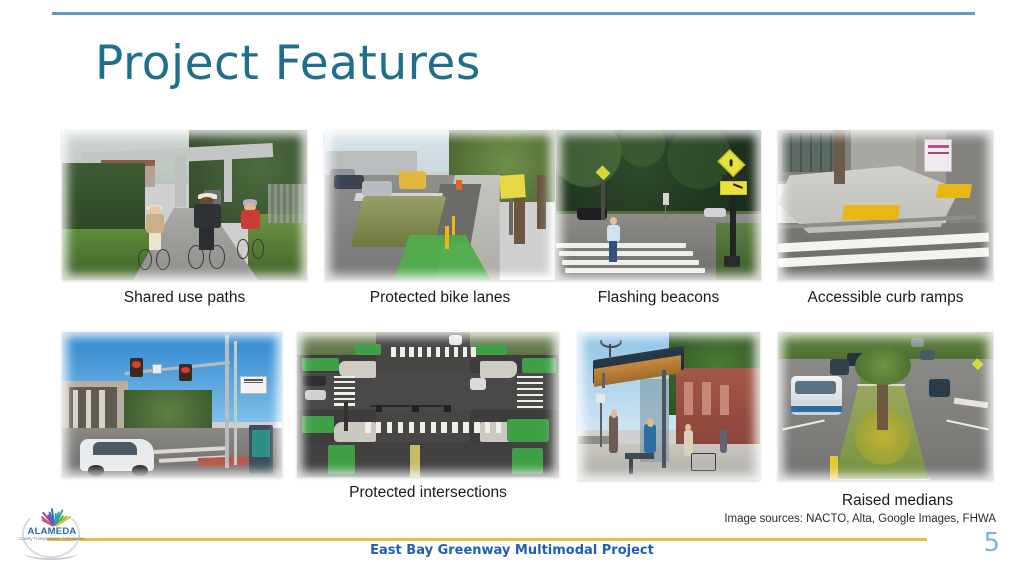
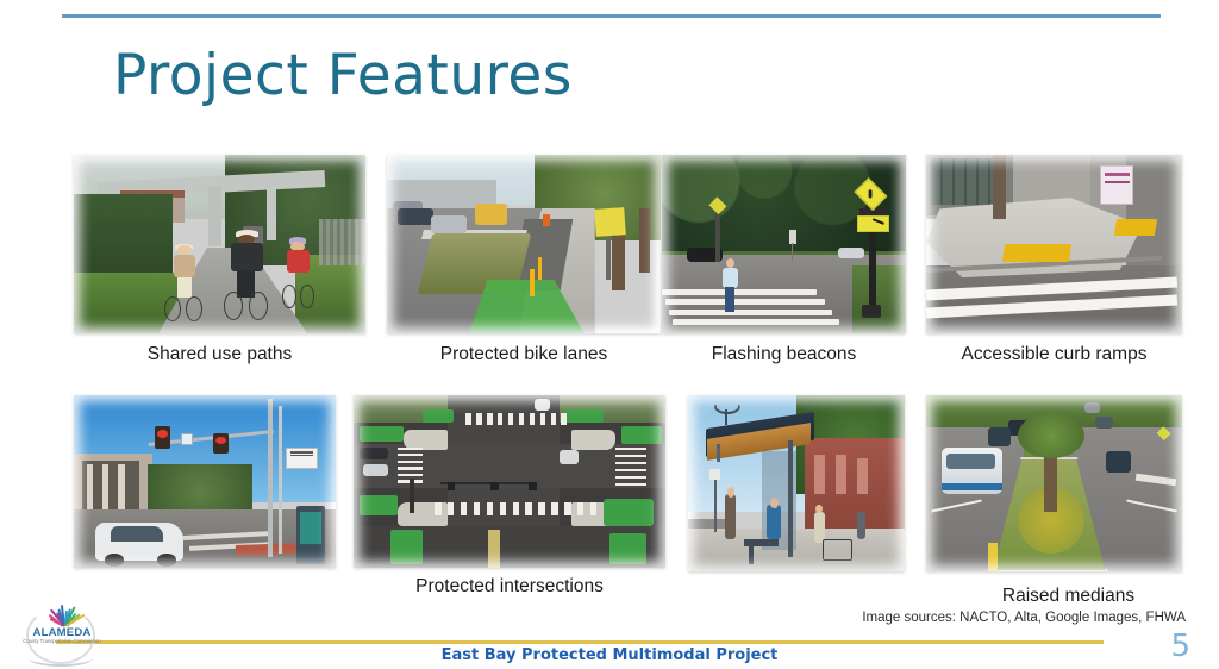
  Project Features
  Shared use paths
  Protected bike lanes
  Flashing beacons
  Accessible curb ramps
  Protected intersections
  Raised medians
  Image sources: NACTO, Alta, Google Images, FHWA
- East Bay Greenway Multimodal Project
+ East Bay Protected Multimodal Project
  5
  ALAMEDA
